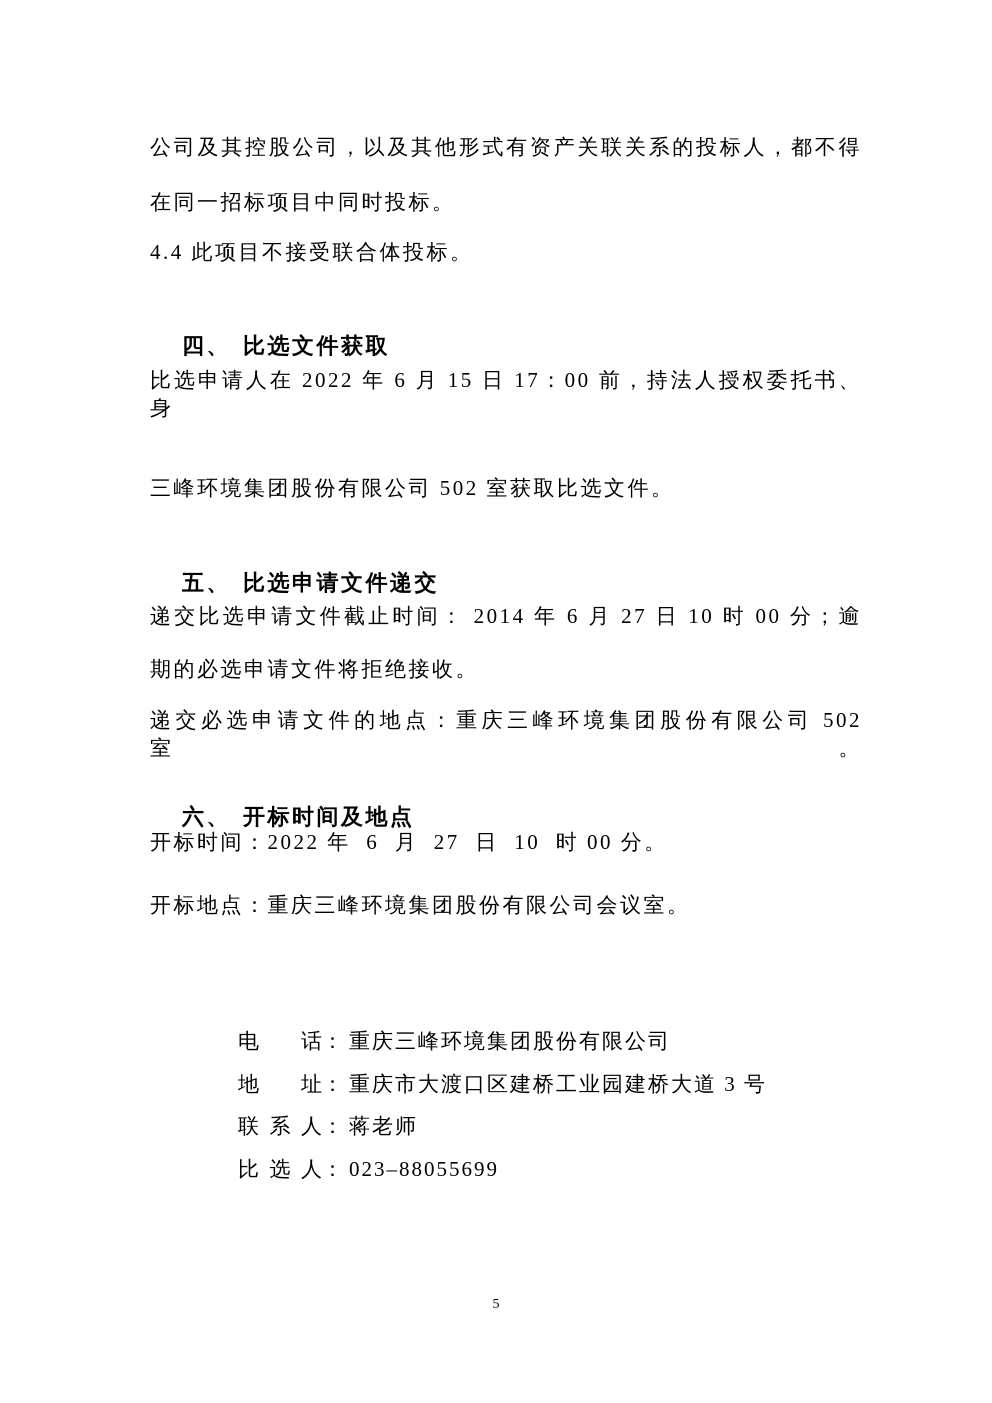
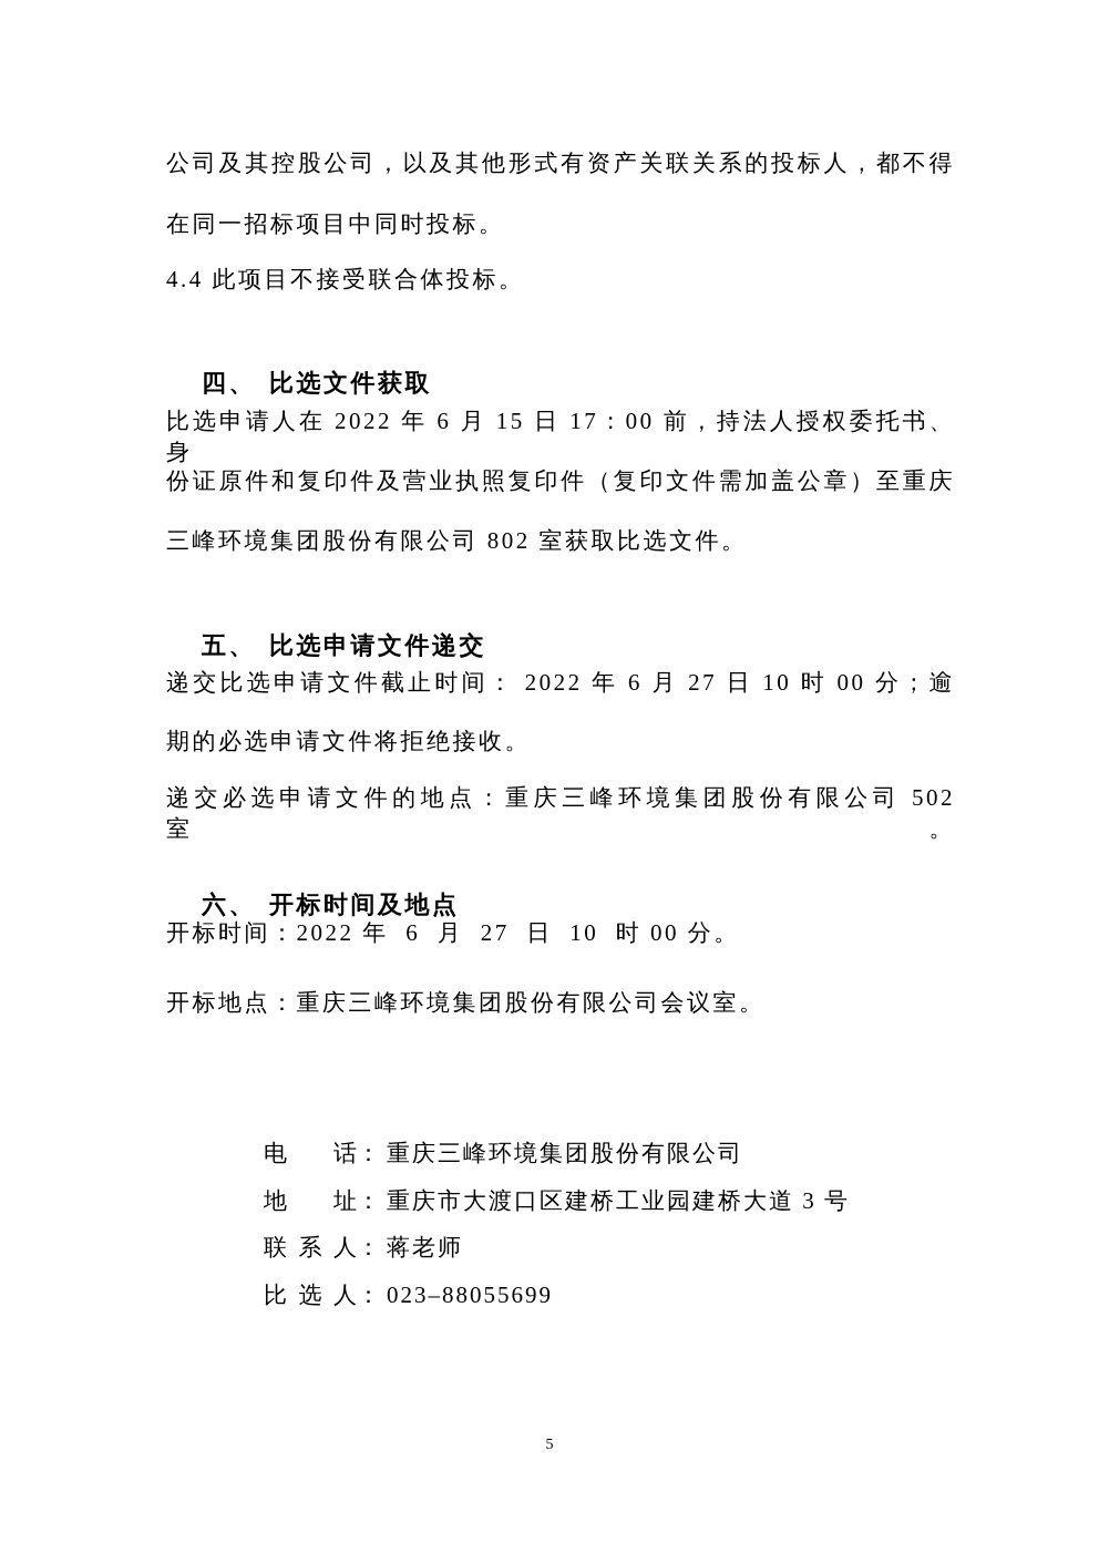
  公司及其控股公司，以及其他形式有资产关联关系的投标人，都不得
  在同一招标项目中同时投标。
  4.4 此项目不接受联合体投标。
  四、 比选文件获取
  比选申请人在 2022 年 6 月 15 日 17：00 前，持法人授权委托书、身
+ 份证原件和复印件及营业执照复印件（复印文件需加盖公章）至重庆
- 三峰环境集团股份有限公司 502 室获取比选文件。
+ 三峰环境集团股份有限公司 802 室获取比选文件。
  五、 比选申请文件递交
- 递交比选申请文件截止时间： 2014 年 6 月 27 日 10 时 00 分；逾
+ 递交比选申请文件截止时间： 2022 年 6 月 27 日 10 时 00 分；逾
  期的必选申请文件将拒绝接收。
  递交必选申请文件的地点：重庆三峰环境集团股份有限公司 502 室。
  六、 开标时间及地点
  开标时间：2022 年 6 月 27 日 10 时 00 分。
  开标地点：重庆三峰环境集团股份有限公司会议室。
  电话： 重庆三峰环境集团股份有限公司
  地址： 重庆市大渡口区建桥工业园建桥大道 3 号
  联系人： 蒋老师
  比选人： 023–88055699
  5
